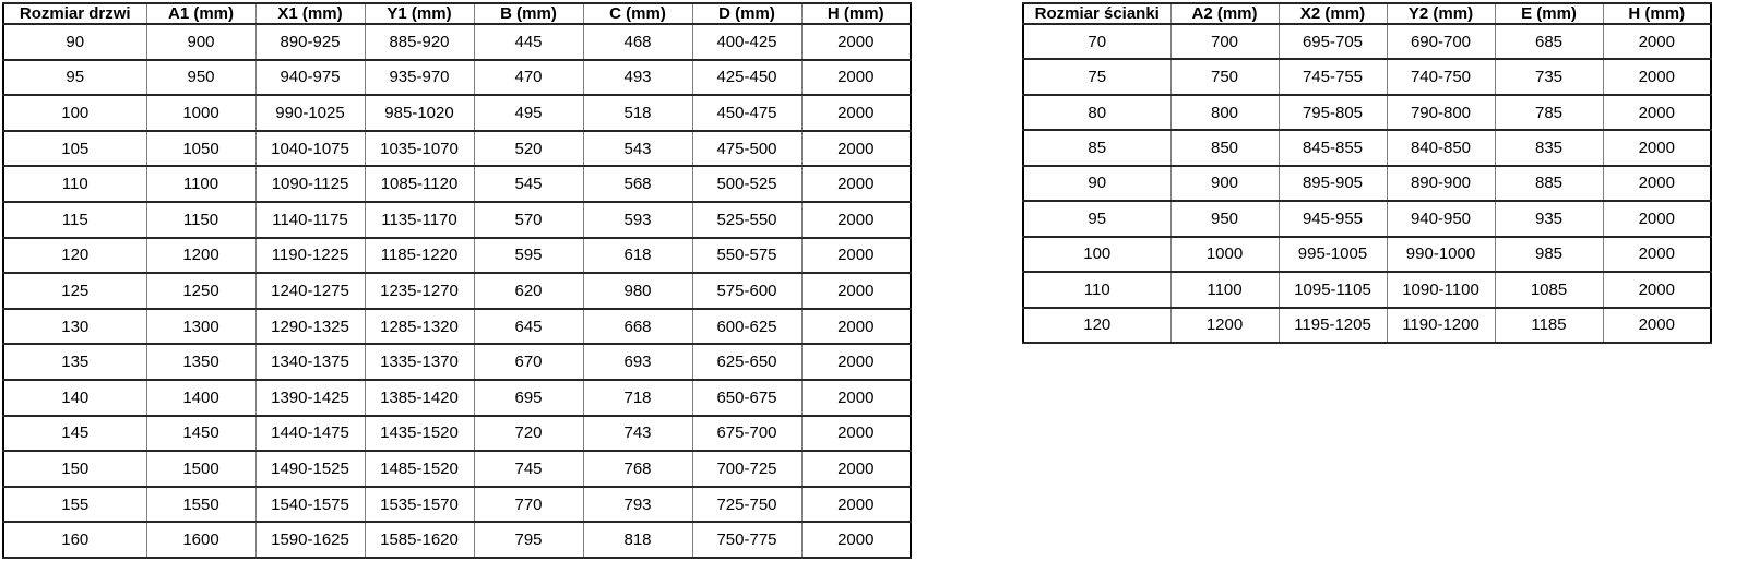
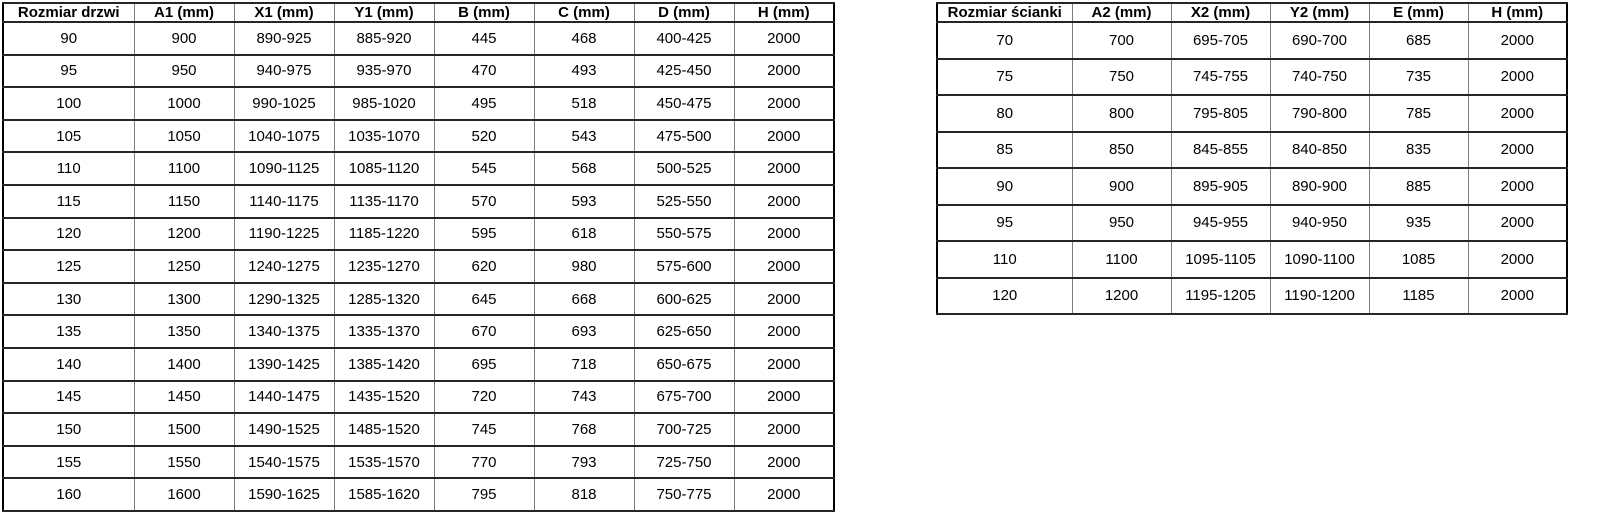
  Rozmiar drzwi	A1 (mm)	X1 (mm)	Y1 (mm)	B (mm)	C (mm)	D (mm)	H (mm)
  90	900	890-925	885-920	445	468	400-425	2000
  95	950	940-975	935-970	470	493	425-450	2000
  100	1000	990-1025	985-1020	495	518	450-475	2000
  105	1050	1040-1075	1035-1070	520	543	475-500	2000
  110	1100	1090-1125	1085-1120	545	568	500-525	2000
  115	1150	1140-1175	1135-1170	570	593	525-550	2000
  120	1200	1190-1225	1185-1220	595	618	550-575	2000
  125	1250	1240-1275	1235-1270	620	980	575-600	2000
  130	1300	1290-1325	1285-1320	645	668	600-625	2000
  135	1350	1340-1375	1335-1370	670	693	625-650	2000
  140	1400	1390-1425	1385-1420	695	718	650-675	2000
  145	1450	1440-1475	1435-1520	720	743	675-700	2000
  150	1500	1490-1525	1485-1520	745	768	700-725	2000
  155	1550	1540-1575	1535-1570	770	793	725-750	2000
  160	1600	1590-1625	1585-1620	795	818	750-775	2000
  Rozmiar ścianki	A2 (mm)	X2 (mm)	Y2 (mm)	E (mm)	H (mm)
  70	700	695-705	690-700	685	2000
  75	750	745-755	740-750	735	2000
  80	800	795-805	790-800	785	2000
  85	850	845-855	840-850	835	2000
  90	900	895-905	890-900	885	2000
  95	950	945-955	940-950	935	2000
- 100	1000	995-1005	990-1000	985	2000
  110	1100	1095-1105	1090-1100	1085	2000
  120	1200	1195-1205	1190-1200	1185	2000
